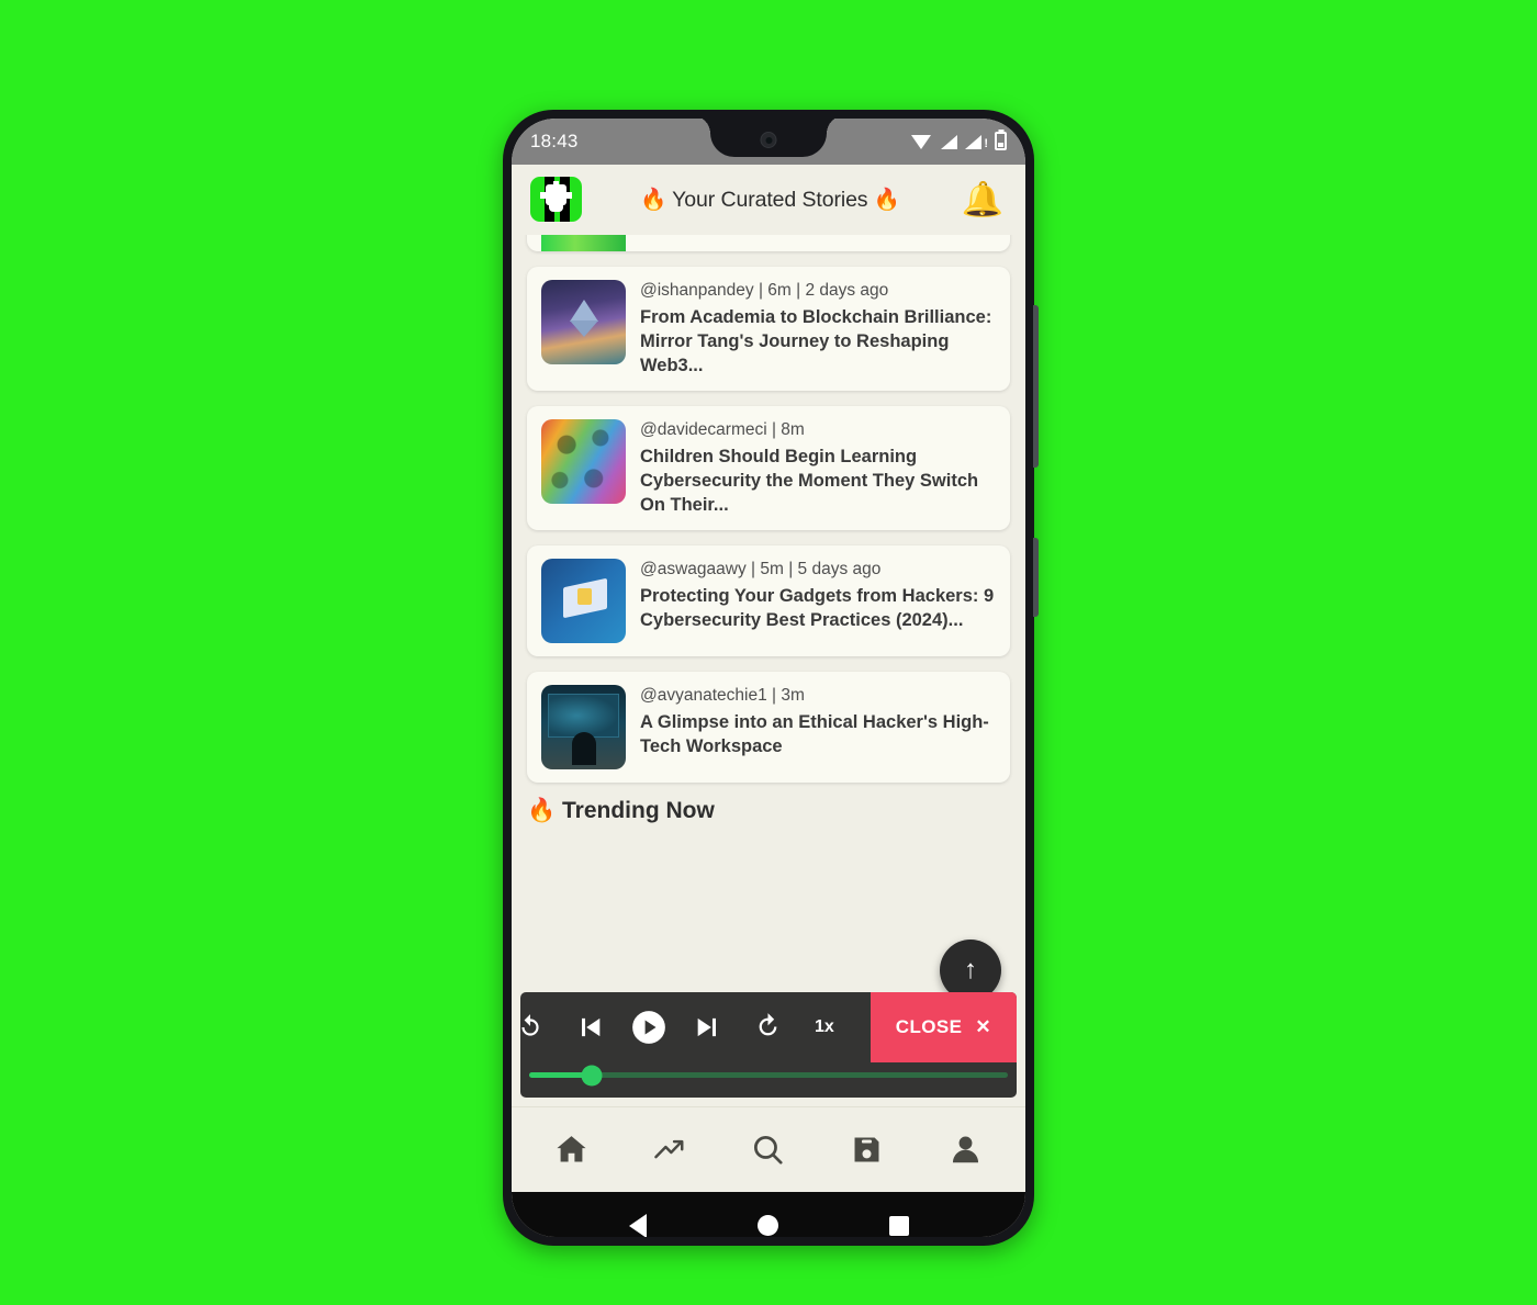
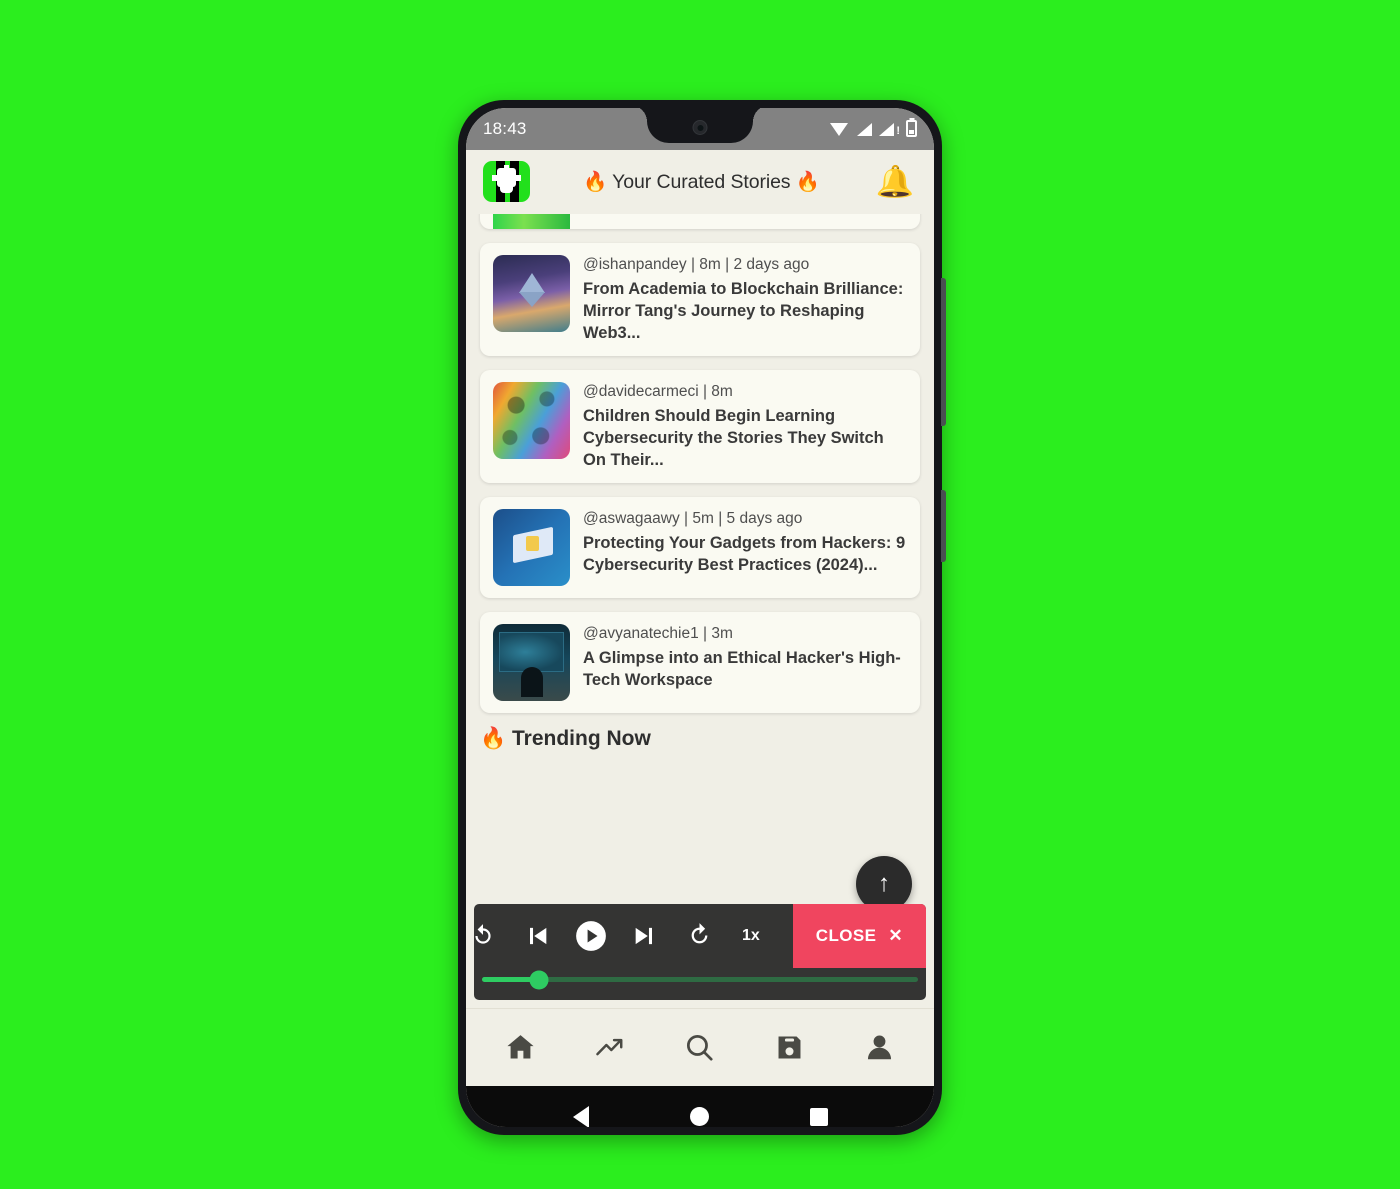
  18:43
  !
  🔥 Your Curated Stories 🔥
  🔔
- @ishanpandey | 6m | 2 days ago
+ @ishanpandey | 8m | 2 days ago
  From Academia to Blockchain Brilliance: Mirror Tang's Journey to Reshaping Web3...
  @davidecarmeci | 8m
- Children Should Begin Learning Cybersecurity the Moment They Switch On Their...
+ Children Should Begin Learning Cybersecurity the Stories They Switch On Their...
  @aswagaawy | 5m | 5 days ago
  Protecting Your Gadgets from Hackers: 9 Cybersecurity Best Practices (2024)...
  @avyanatechie1 | 3m
  A Glimpse into an Ethical Hacker's High-Tech Workspace
  🔥 Trending Now
  ↑
  1x
  CLOSE
  ✕
